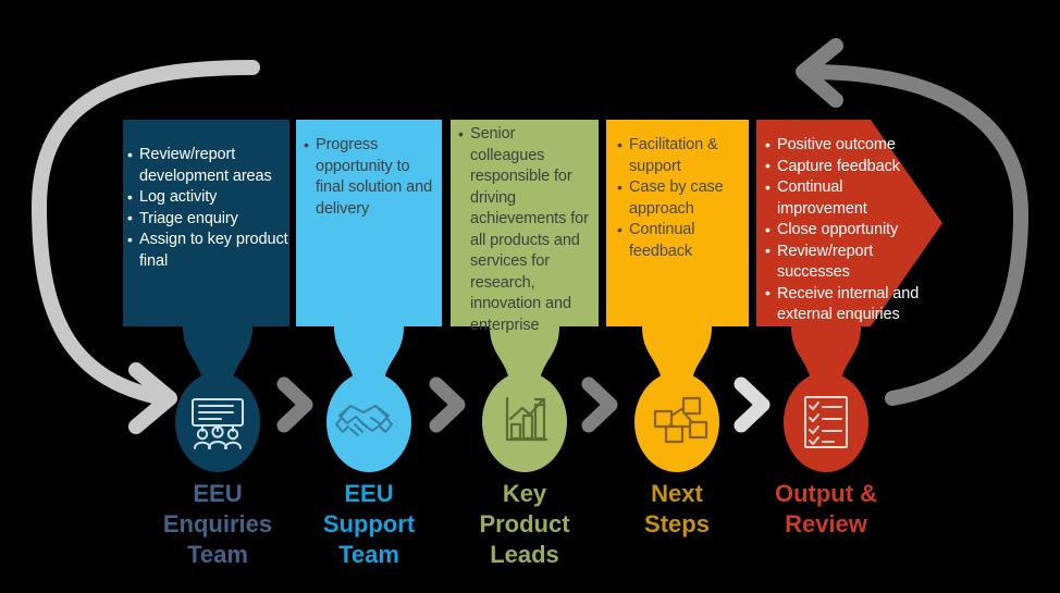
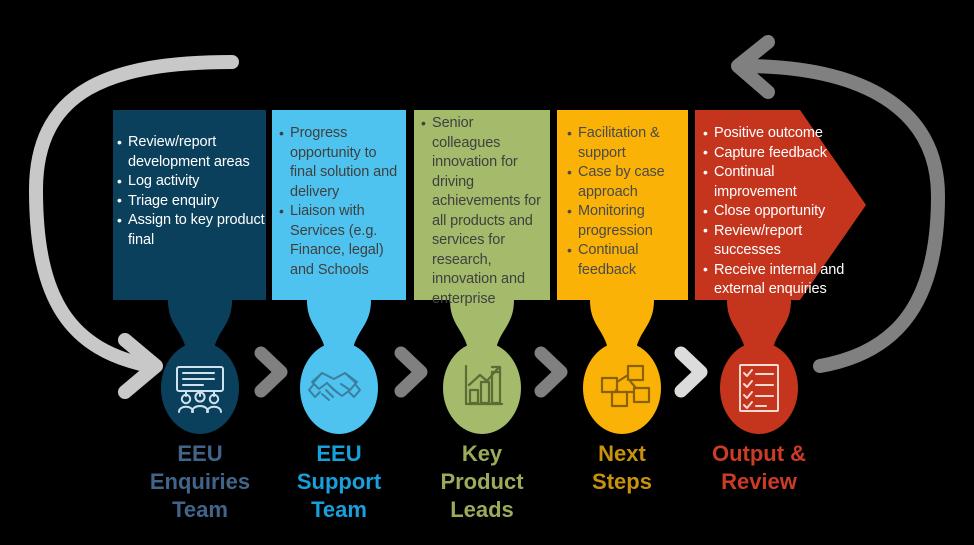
  Review/report development areas
  Log activity
  Triage enquiry
  Assign to key product final
  Progress opportunity to final solution and delivery
+ Liaison with Services (e.g. Finance, legal) and Schools
- Senior colleagues responsible for driving achievements for all products and services for research, innovation and enterprise
+ Senior colleagues innovation for driving achievements for all products and services for research, innovation and enterprise
  Facilitation & support
  Case by case approach
+ Monitoring progression
  Continual feedback
  Positive outcome
  Capture feedback
  Continual improvement
  Close opportunity
  Review/report successes
  Receive internal and external enquiries
  EEU
  Enquiries
  Team
  EEU
  Support
  Team
  Key
  Product
  Leads
  Next
  Steps
  Output &
  Review
